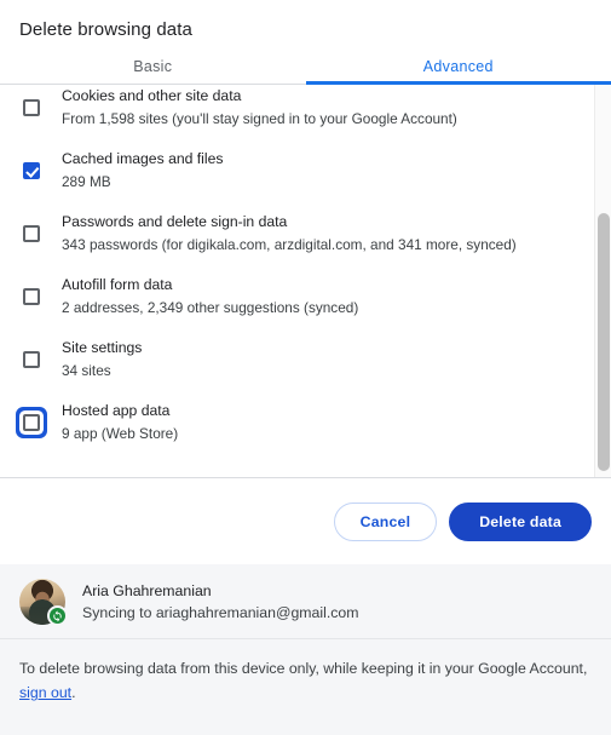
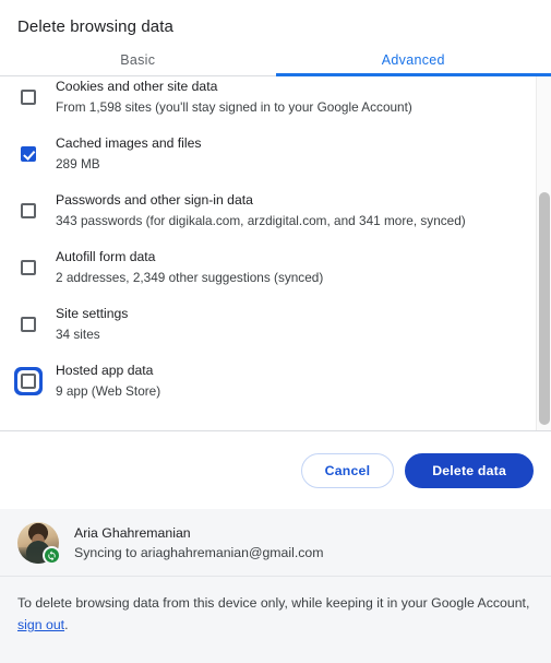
  Delete browsing data
  Basic
  Advanced
  Cookies and other site data
  From 1,598 sites (you'll stay signed in to your Google Account)
  Cached images and files
  289 MB
- Passwords and delete sign-in data
+ Passwords and other sign-in data
  343 passwords (for digikala.com, arzdigital.com, and 341 more, synced)
  Autofill form data
  2 addresses, 2,349 other suggestions (synced)
  Site settings
  34 sites
  Hosted app data
  9 app (Web Store)
  Cancel
  Delete data
  Aria Ghahremanian
  Syncing to ariaghahremanian@gmail.com
  To delete browsing data from this device only, while keeping it in your Google Account, sign out.
